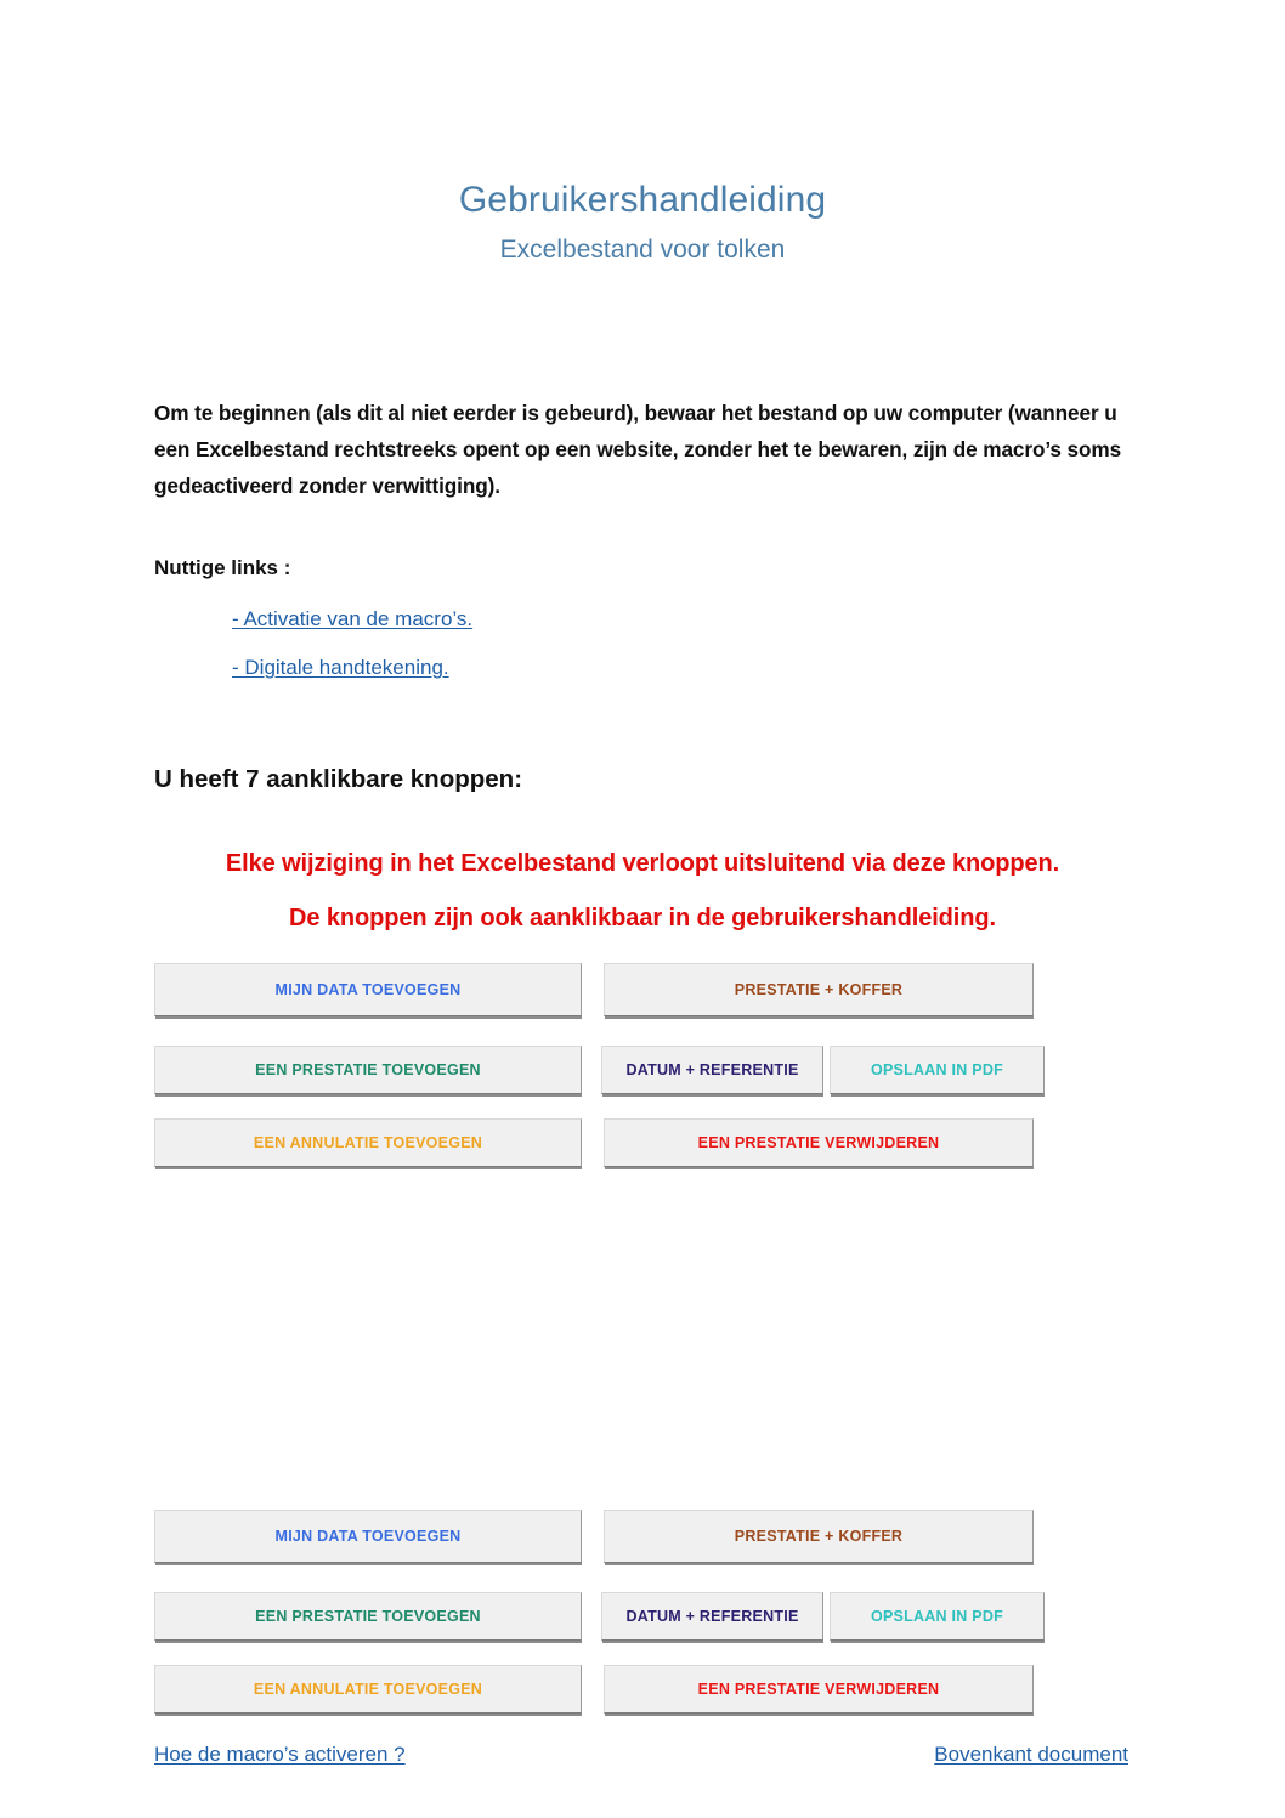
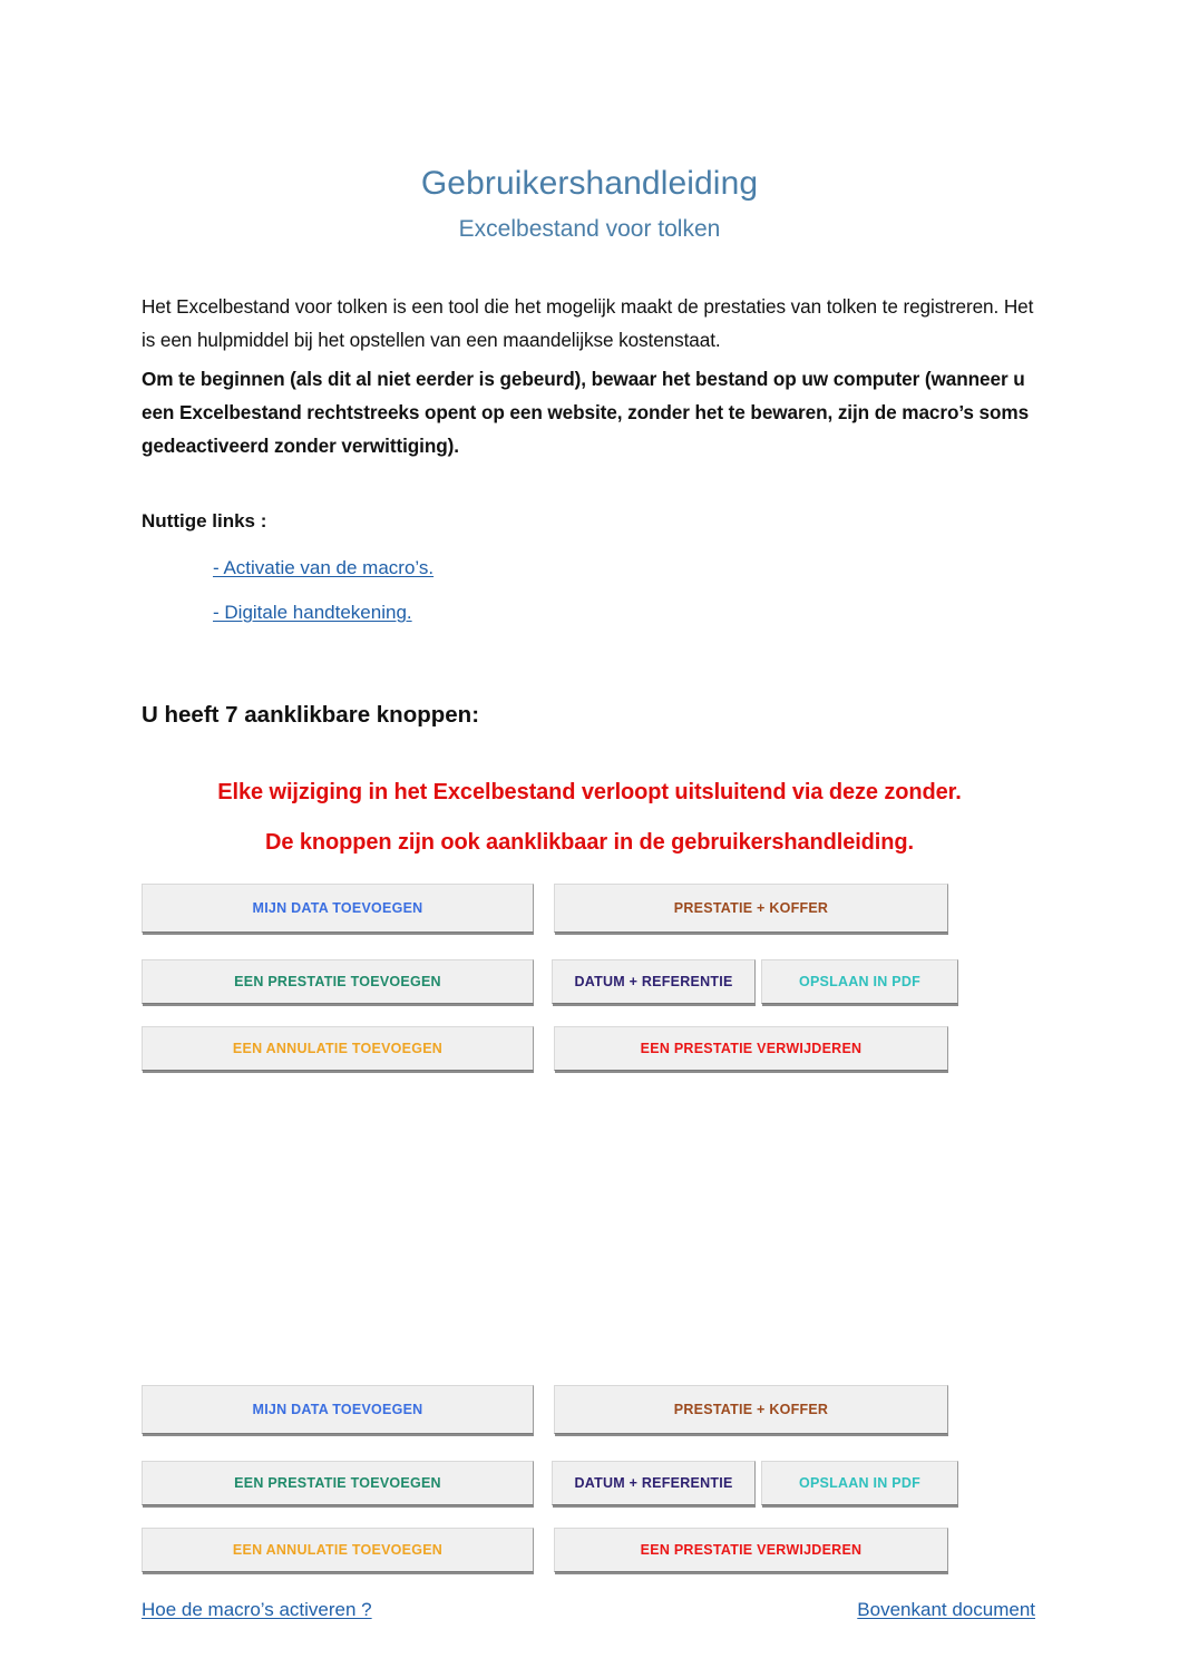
  Gebruikershandleiding
  Excelbestand voor tolken
+ Het Excelbestand voor tolken is een tool die het mogelijk maakt de prestaties van tolken te registreren. Het is een hulpmiddel bij het opstellen van een maandelijkse kostenstaat.
  Om te beginnen (als dit al niet eerder is gebeurd), bewaar het bestand op uw computer (wanneer u een Excelbestand rechtstreeks opent op een website, zonder het te bewaren, zijn de macro’s soms gedeactiveerd zonder verwittiging).
  Nuttige links :
  - Activatie van de macro’s.
  - Digitale handtekening.
  U heeft 7 aanklikbare knoppen:
- Elke wijziging in het Excelbestand verloopt uitsluitend via deze knoppen.
+ Elke wijziging in het Excelbestand verloopt uitsluitend via deze zonder.
  De knoppen zijn ook aanklikbaar in de gebruikershandleiding.
  MIJN DATA TOEVOEGEN
  PRESTATIE + KOFFER
  EEN PRESTATIE TOEVOEGEN
  DATUM + REFERENTIE
  OPSLAAN IN PDF
  EEN ANNULATIE TOEVOEGEN
  EEN PRESTATIE VERWIJDEREN
  MIJN DATA TOEVOEGEN
  PRESTATIE + KOFFER
  EEN PRESTATIE TOEVOEGEN
  DATUM + REFERENTIE
  OPSLAAN IN PDF
  EEN ANNULATIE TOEVOEGEN
  EEN PRESTATIE VERWIJDEREN
  Hoe de macro’s activeren ?
  Bovenkant document
